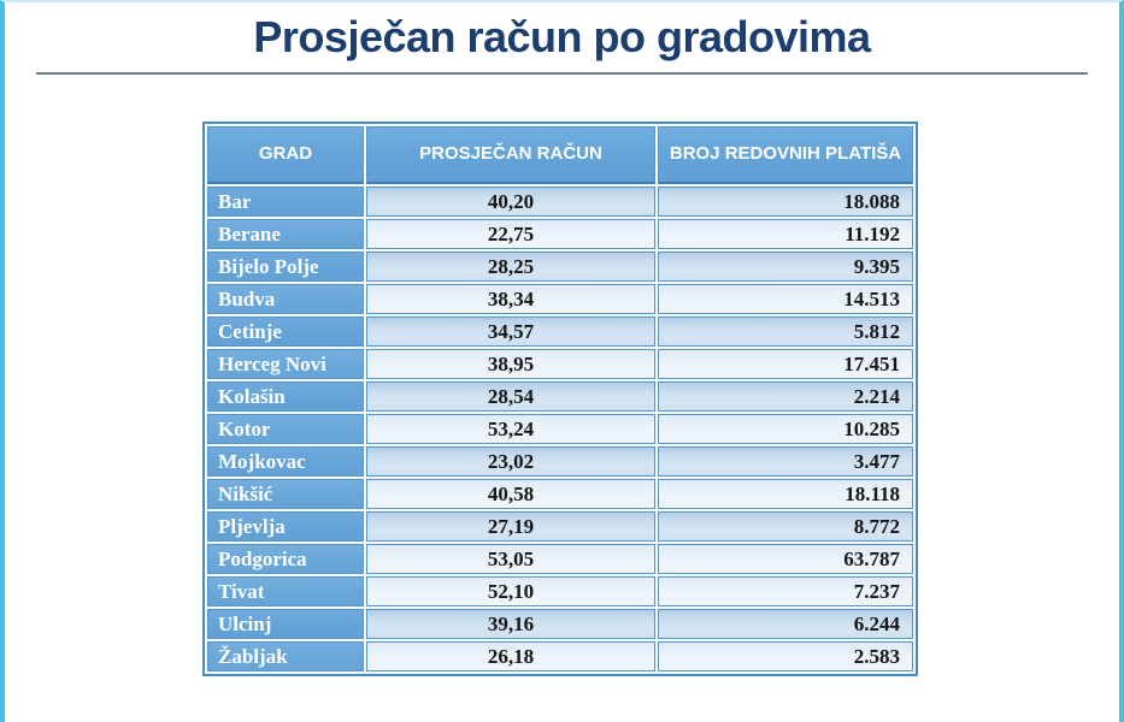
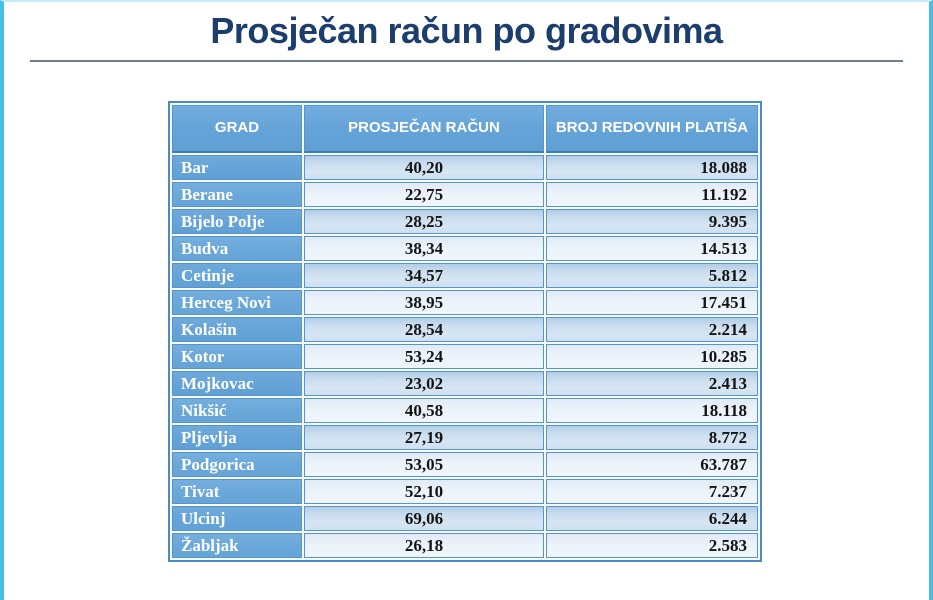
  Prosječan račun po gradovima
  GRAD	PROSJEČAN RAČUN	BROJ REDOVNIH PLATIŠA
  Bar	40,20	18.088
  Berane	22,75	11.192
  Bijelo Polje	28,25	9.395
  Budva	38,34	14.513
  Cetinje	34,57	5.812
  Herceg Novi	38,95	17.451
  Kolašin	28,54	2.214
  Kotor	53,24	10.285
- Mojkovac	23,02	3.477
+ Mojkovac	23,02	2.413
  Nikšić	40,58	18.118
  Pljevlja	27,19	8.772
  Podgorica	53,05	63.787
  Tivat	52,10	7.237
- Ulcinj	39,16	6.244
+ Ulcinj	69,06	6.244
  Žabljak	26,18	2.583
